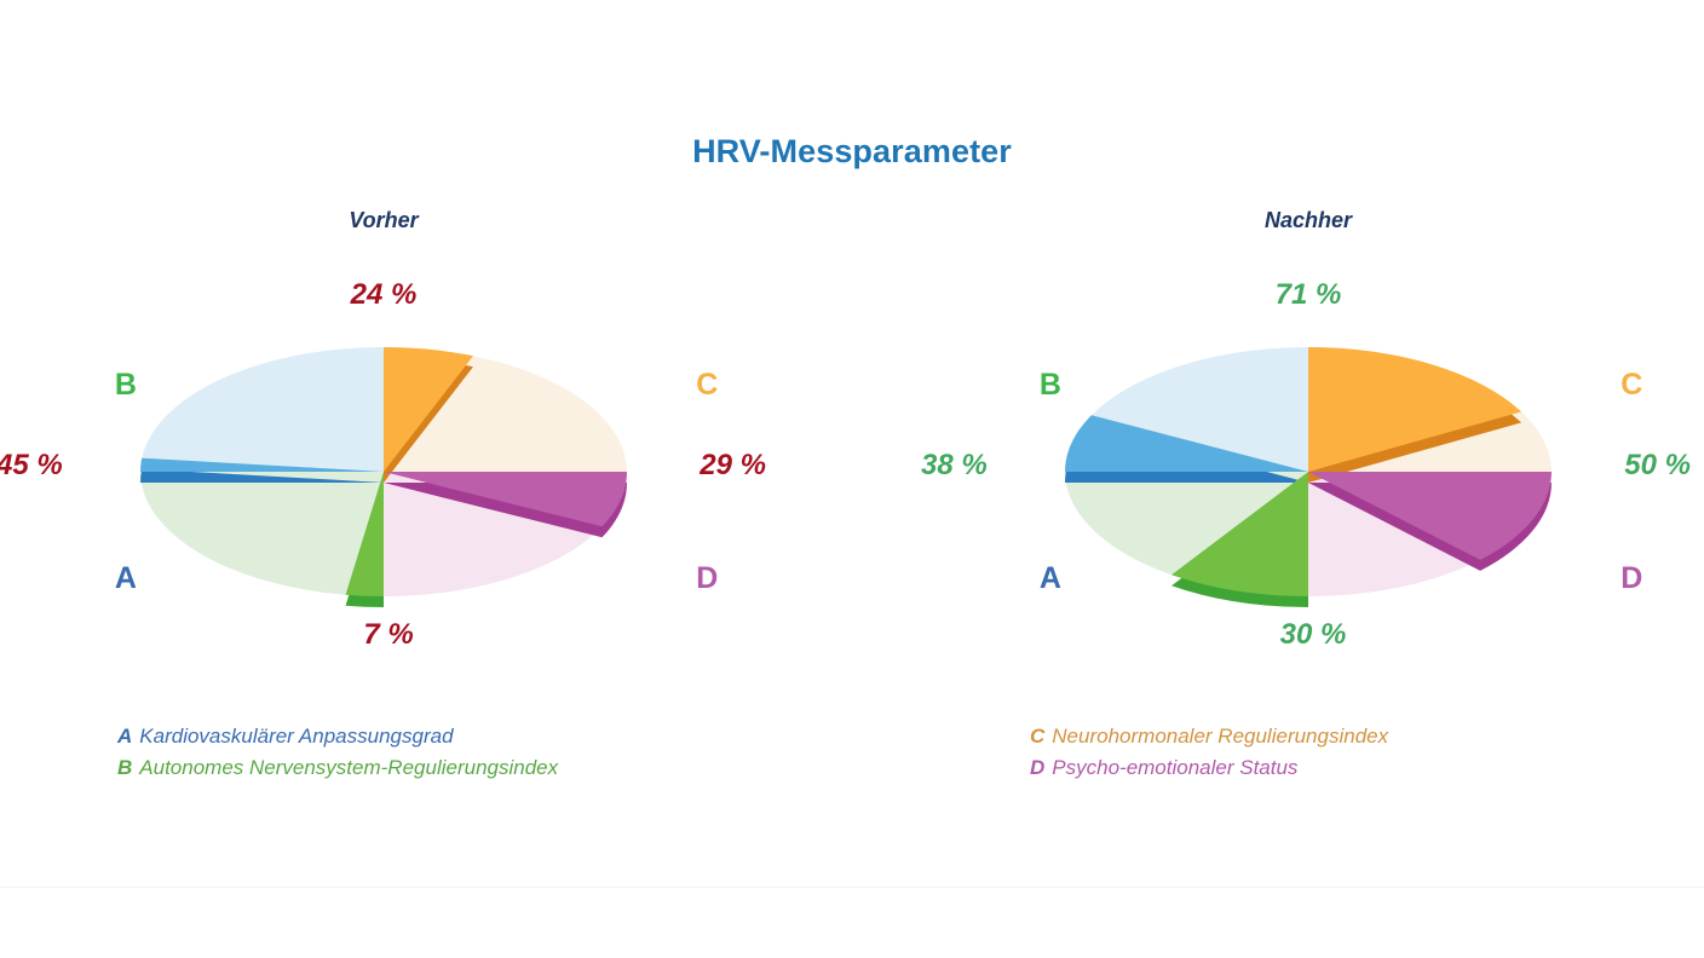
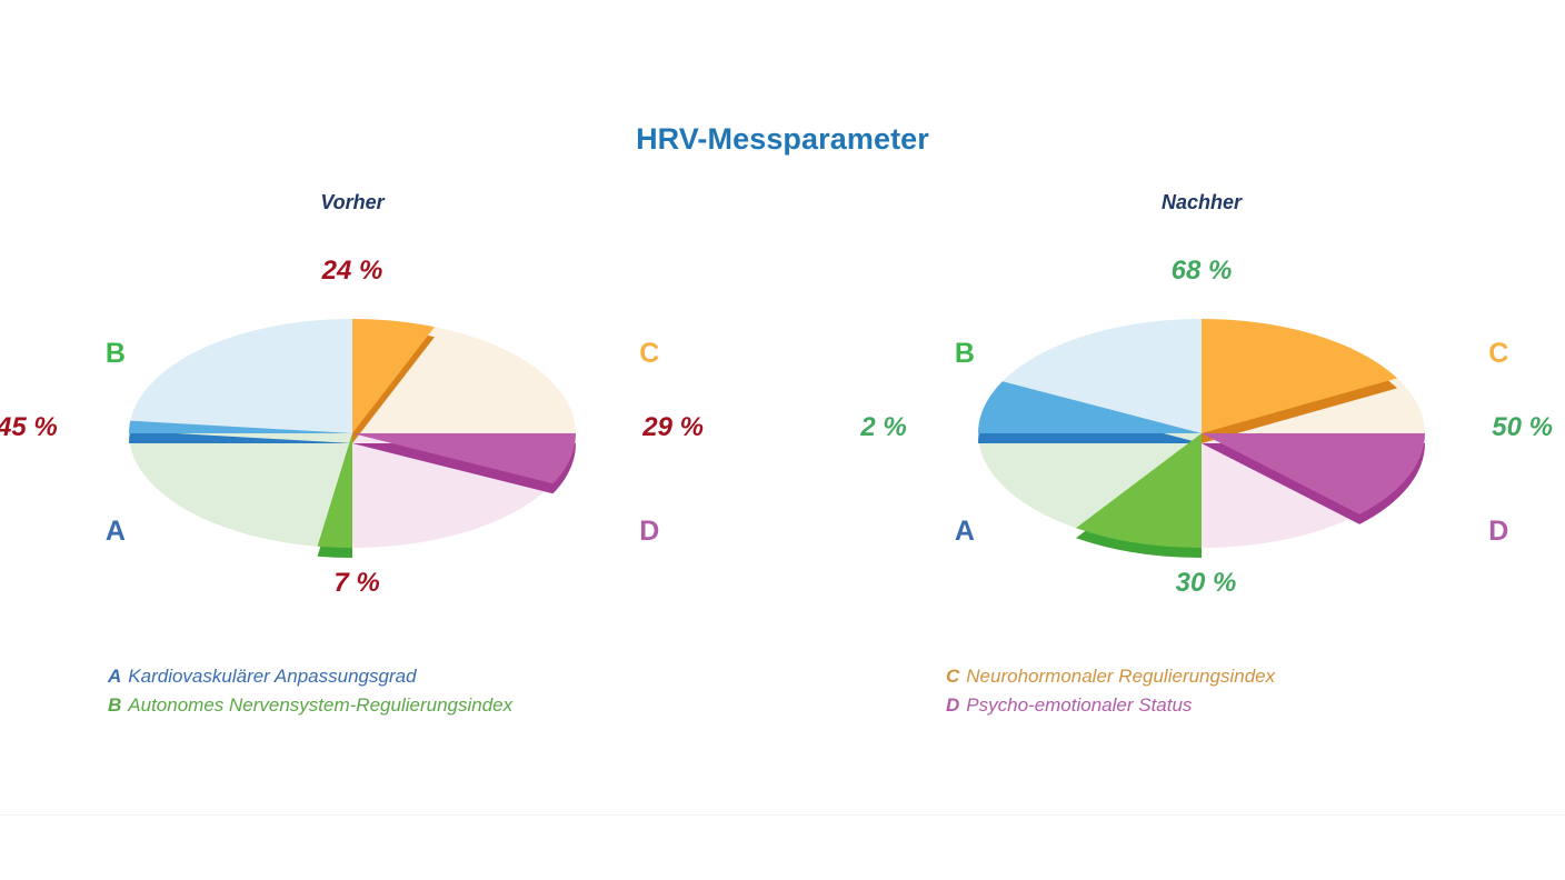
  HRV-Messparameter
  Vorher
  C
  D
  A
  B
  24 %
  29 %
  7 %
  45 %
  Nachher
  C
  D
  A
  B
- 71 %
+ 68 %
  50 %
  30 %
- 38 %
+ 2 %
  A Kardiovaskulärer Anpassungsgrad
  B Autonomes Nervensystem-Regulierungsindex
  C Neurohormonaler Regulierungsindex
  D Psycho-emotionaler Status
